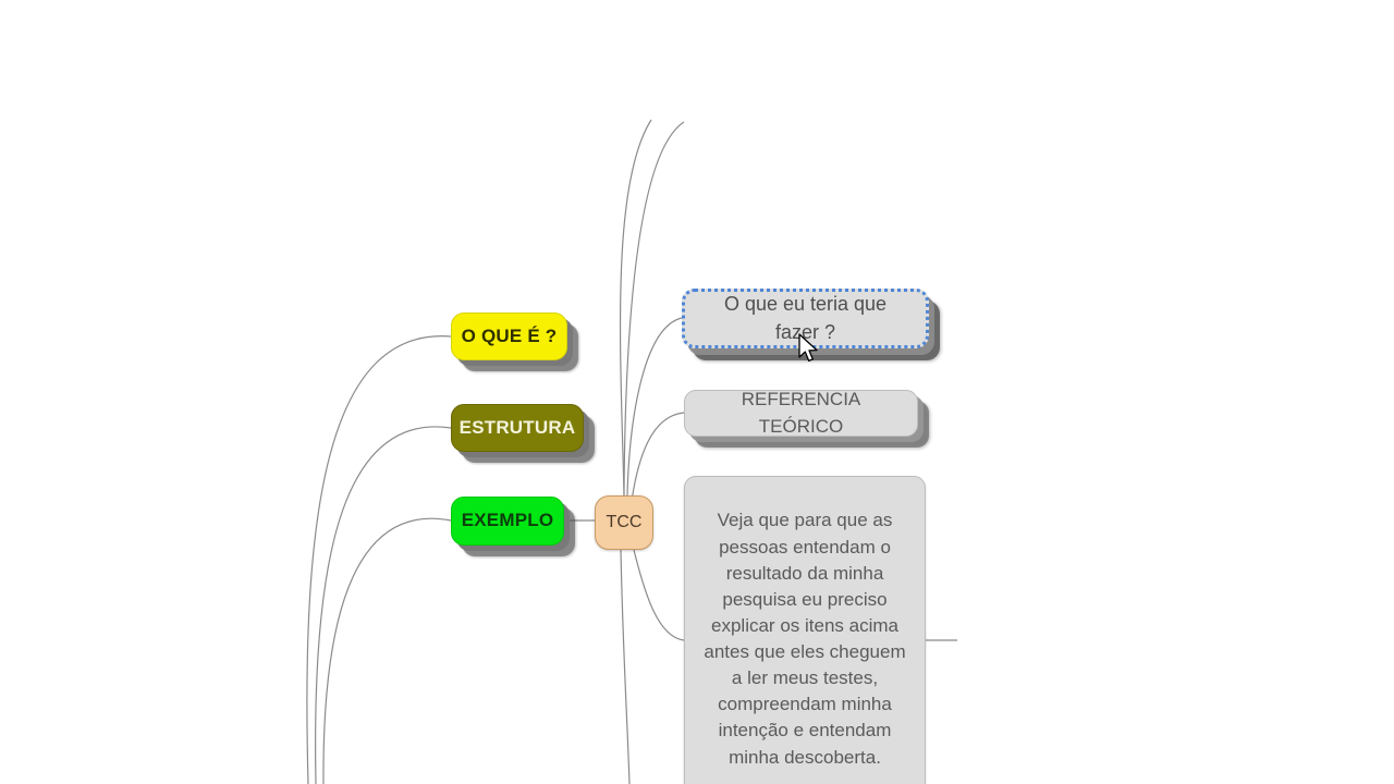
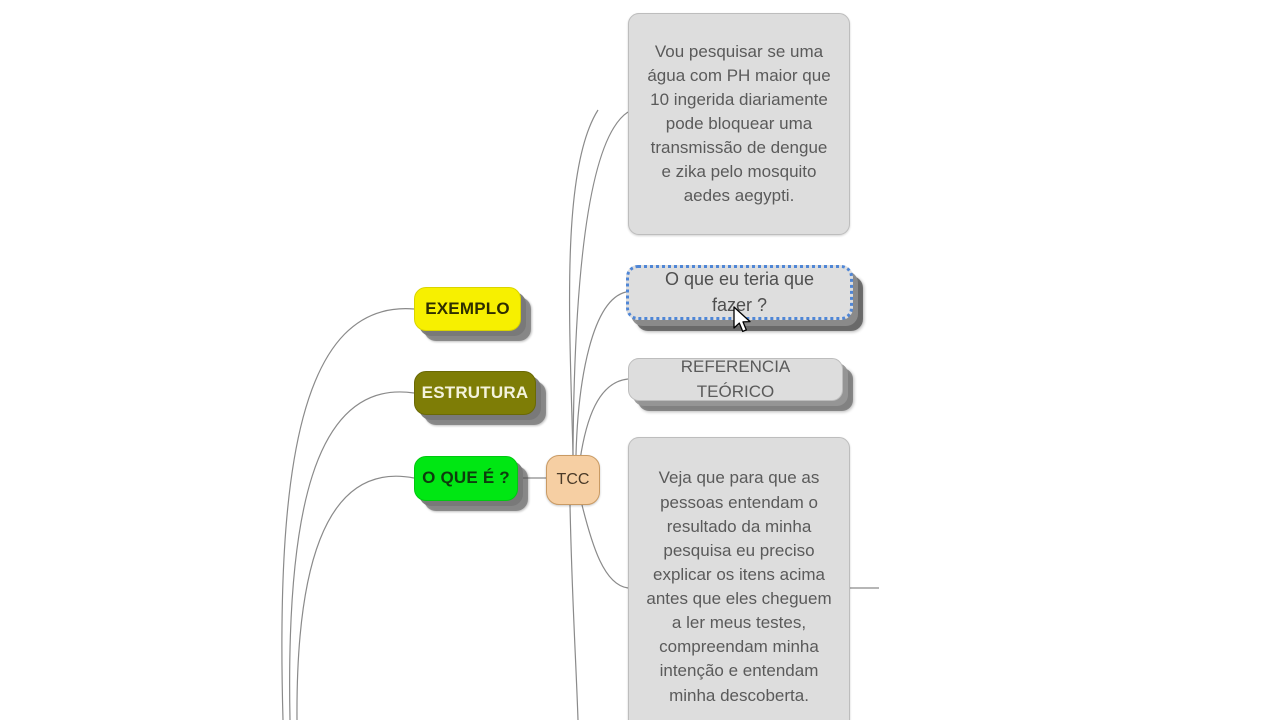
- O QUE É ?
+ EXEMPLO
  ESTRUTURA
- EXEMPLO
+ O QUE É ?
  TCC
+ Vou pesquisar se uma água com PH maior que 10 ingerida diariamente pode bloquear uma transmissão de dengue e zika pelo mosquito aedes aegypti.
  O que eu teria que fazer ?
  REFERENCIA TEÓRICO
  Veja que para que as pessoas entendam o resultado da minha pesquisa eu preciso explicar os itens acima antes que eles cheguem a ler meus testes, compreendam minha intenção e entendam minha descoberta.
